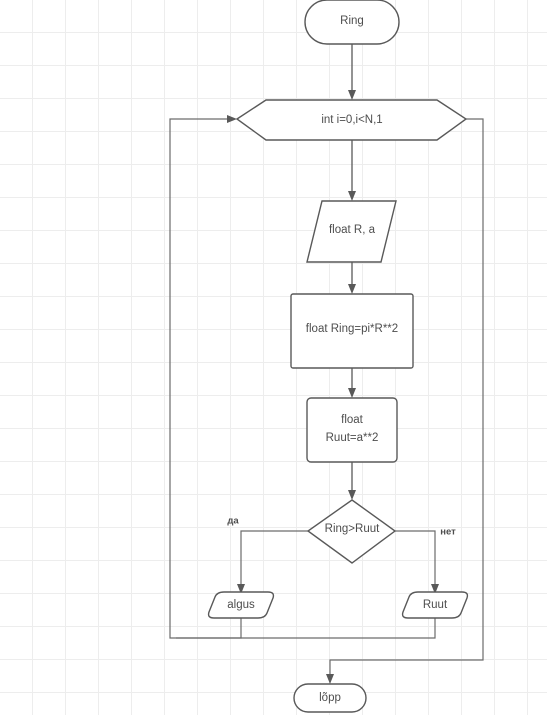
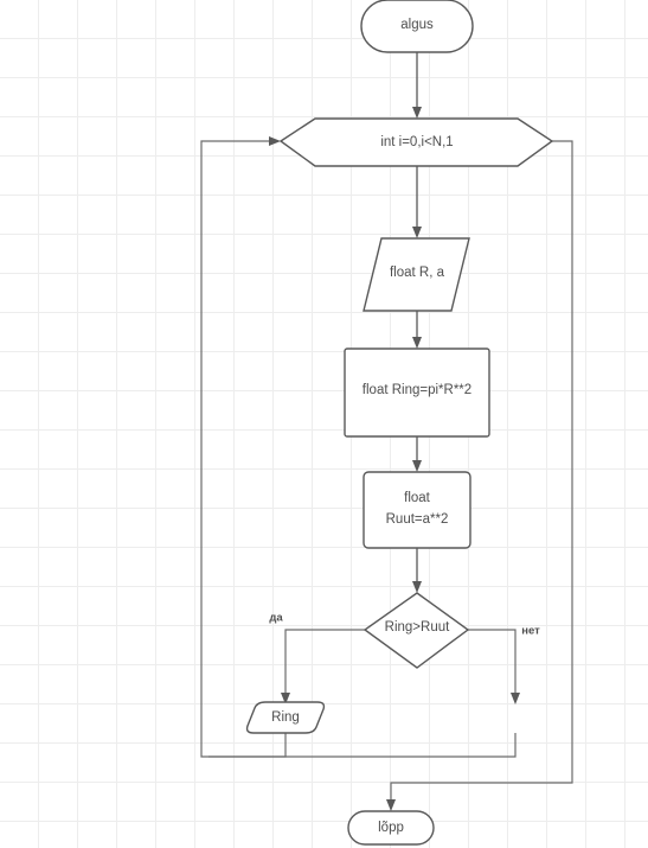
- Ring
+ algus
  int i=0,i<N,1
  float R, a
  float Ring=pi*R**2
  float
  Ruut=a**2
  Ring>Ruut
  да
  нет
- algus
+ Ring
- Ruut
  lõpp
